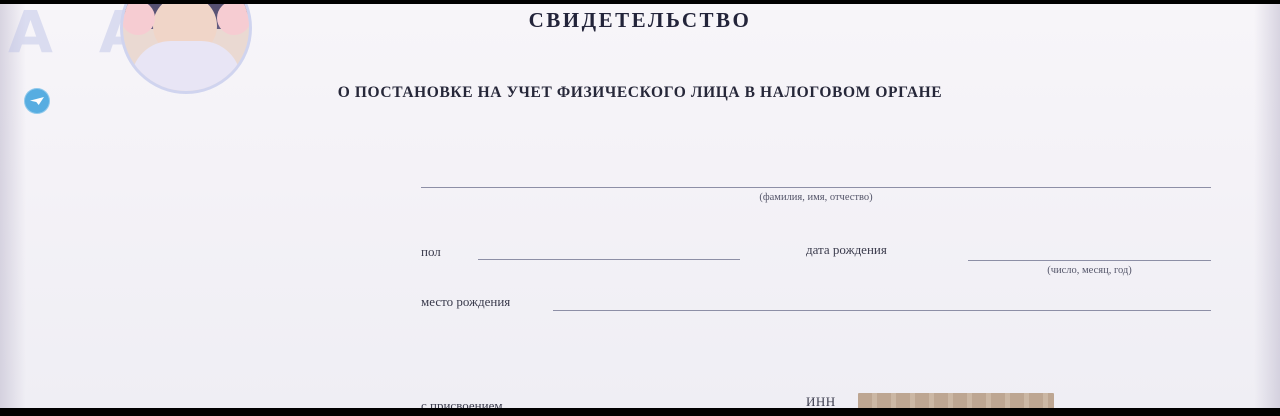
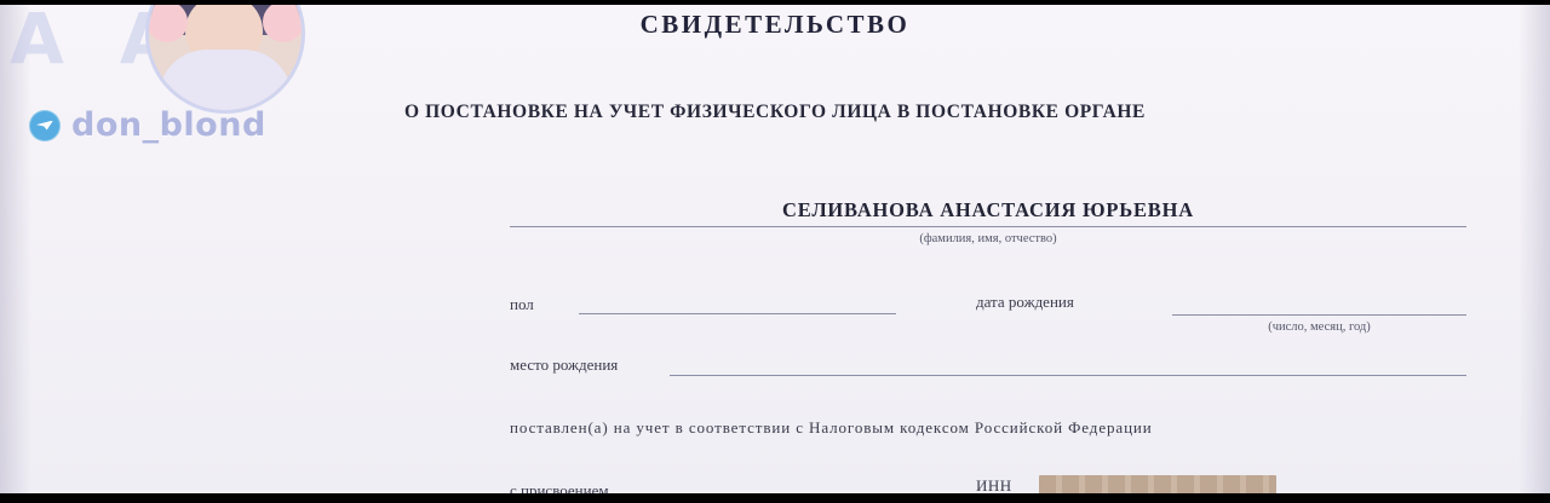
  СВИДЕТЕЛЬСТВО
- О ПОСТАНОВКЕ НА УЧЕТ ФИЗИЧЕСКОГО ЛИЦА В НАЛОГОВОМ ОРГАНЕ
+ О ПОСТАНОВКЕ НА УЧЕТ ФИЗИЧЕСКОГО ЛИЦА В ПОСТАНОВКЕ ОРГАНЕ
+ СЕЛИВАНОВА АНАСТАСИЯ ЮРЬЕВНА
  (фамилия, имя, отчество)
  пол
  дата рождения
  (число, месяц, год)
  место рождения
+ поставлен(а) на учет в соответствии с Налоговым кодексом Российской Федерации
  с присвоением
  ИНН
+ don_blond
